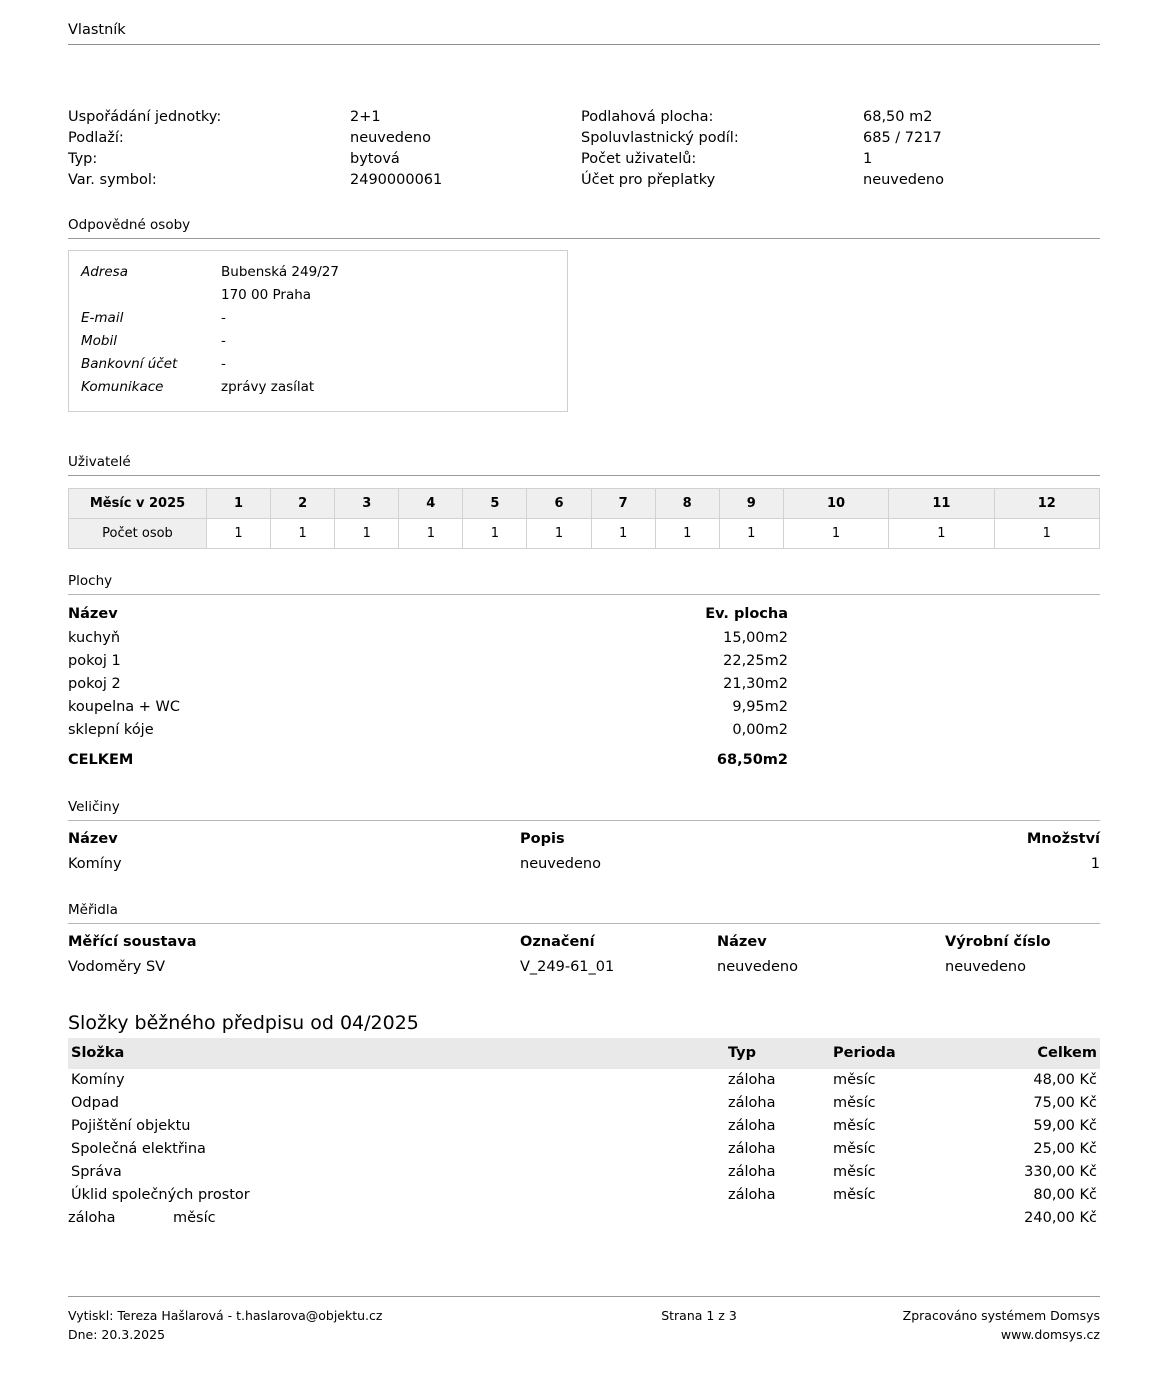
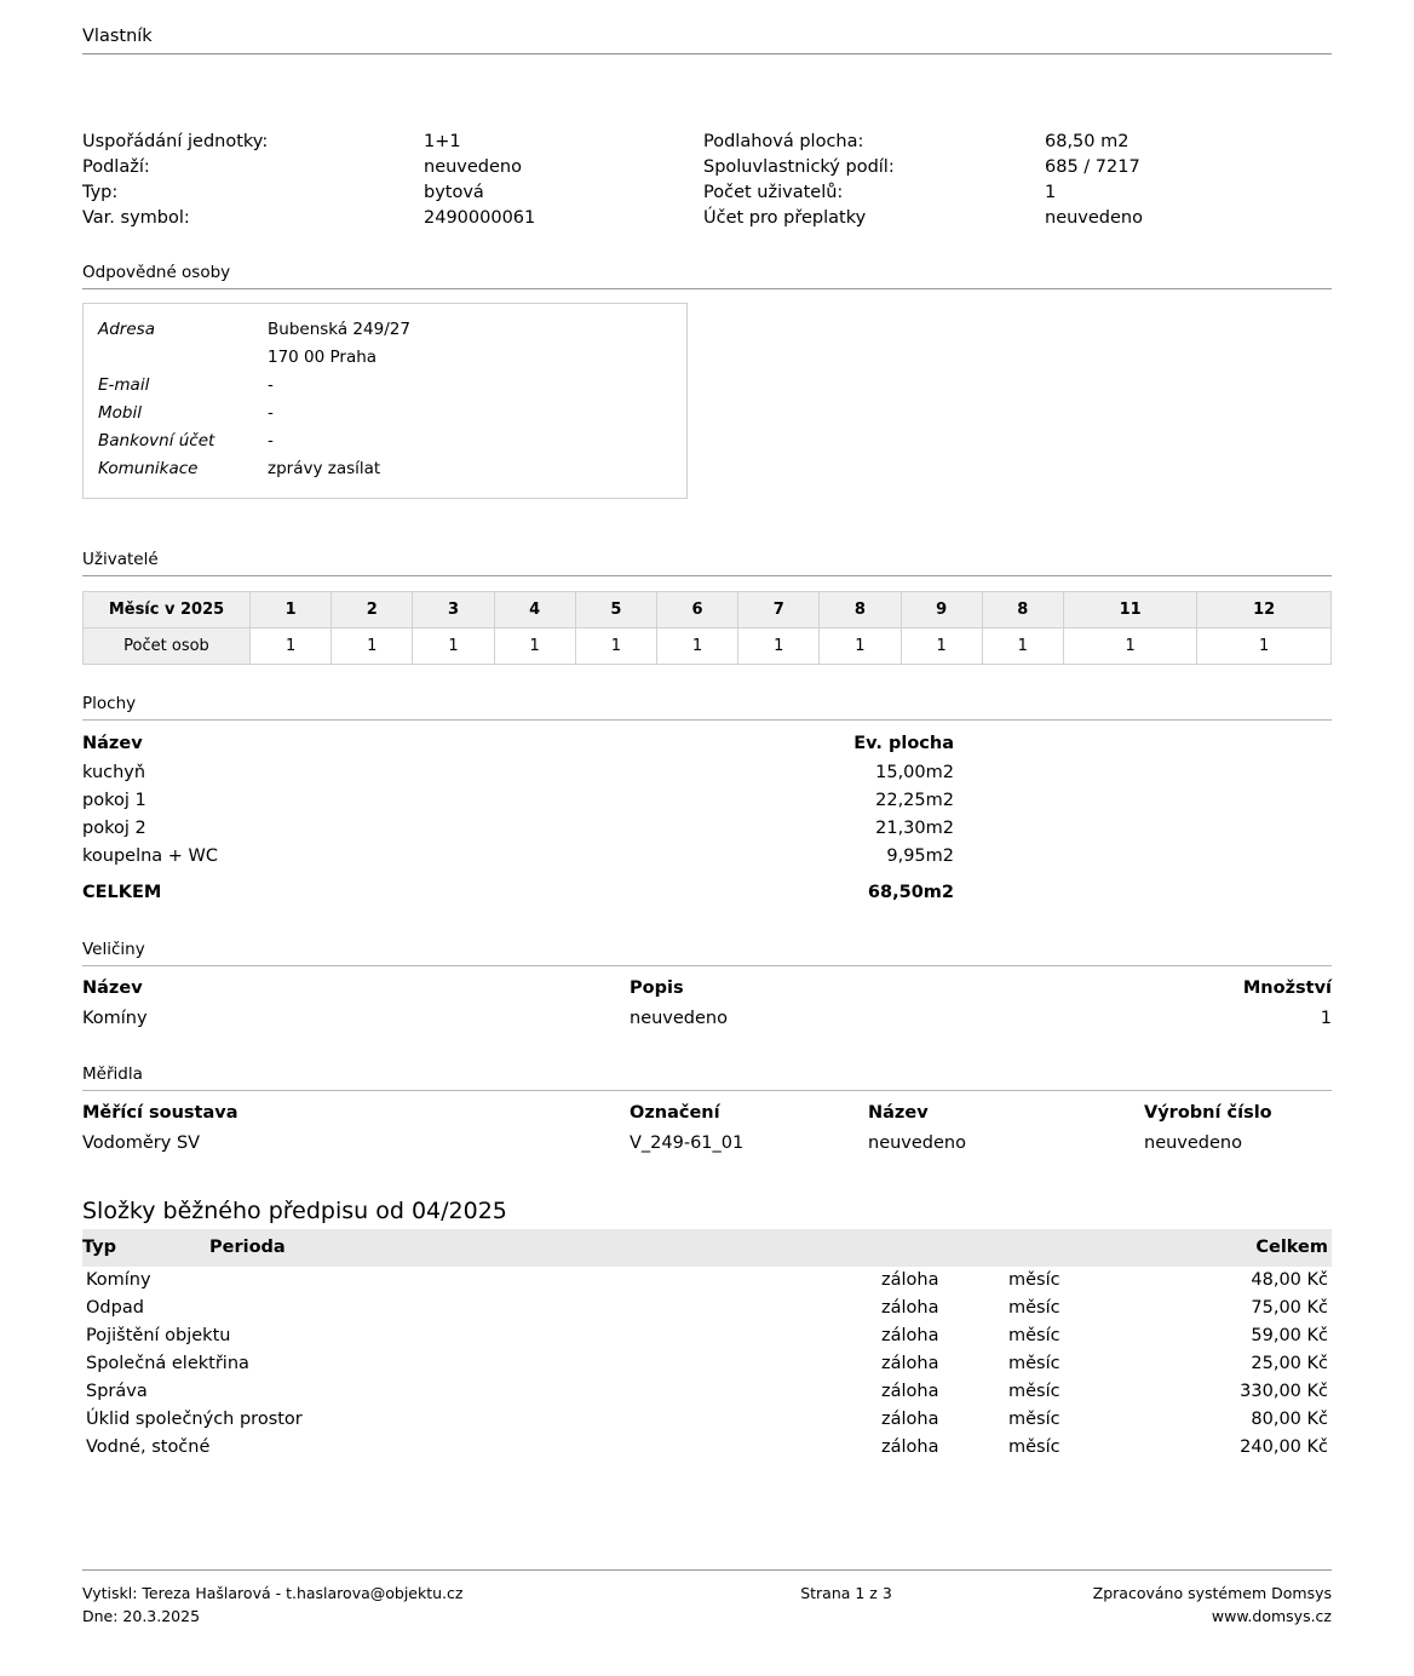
  Vlastník
  Uspořádání jednotky:
  Podlaží:
  Typ:
  Var. symbol:
- 2+1
+ 1+1
  neuvedeno
  bytová
  2490000061
  Podlahová plocha:
  Spoluvlastnický podíl:
  Počet uživatelů:
  Účet pro přeplatky
  68,50 m2
  685 / 7217
  1
  neuvedeno
  Odpovědné osoby
  Adresa
  Bubenská 249/27
  170 00 Praha
  E-mail
  -
  Mobil
  -
  Bankovní účet
  -
  Komunikace
  zprávy zasílat
  Uživatelé
- Měsíc v 2025	1	2	3	4	5	6	7	8	9	10	11	12
+ Měsíc v 2025	1	2	3	4	5	6	7	8	9	8	11	12
  Počet osob	1	1	1	1	1	1	1	1	1	1	1	1
  Plochy
  Název
  Ev. plocha
  kuchyň
  15,00m2
  pokoj 1
  22,25m2
  pokoj 2
  21,30m2
  koupelna + WC
  9,95m2
- sklepní kóje
- 0,00m2
  CELKEM
  68,50m2
  Veličiny
  Název
  Popis
  Množství
  Komíny
  neuvedeno
  1
  Měřidla
  Měřící soustava
  Označení
  Název
  Výrobní číslo
  Vodoměry SV
  V_249-61_01
  neuvedeno
  neuvedeno
  Složky běžného předpisu od 04/2025
- Složka
  Typ
  Perioda
  Celkem
  Komíny
  záloha
  měsíc
  48,00 Kč
  Odpad
  záloha
  měsíc
  75,00 Kč
  Pojištění objektu
  záloha
  měsíc
  59,00 Kč
  Společná elektřina
  záloha
  měsíc
  25,00 Kč
  Správa
  záloha
  měsíc
  330,00 Kč
  Úklid společných prostor
  záloha
  měsíc
  80,00 Kč
+ Vodné, stočné
  záloha
  měsíc
  240,00 Kč
  Vytiskl: Tereza Hašlarová - t.haslarova@objektu.cz
  Strana 1 z 3
  Zpracováno systémem Domsys
  Dne: 20.3.2025
  www.domsys.cz
